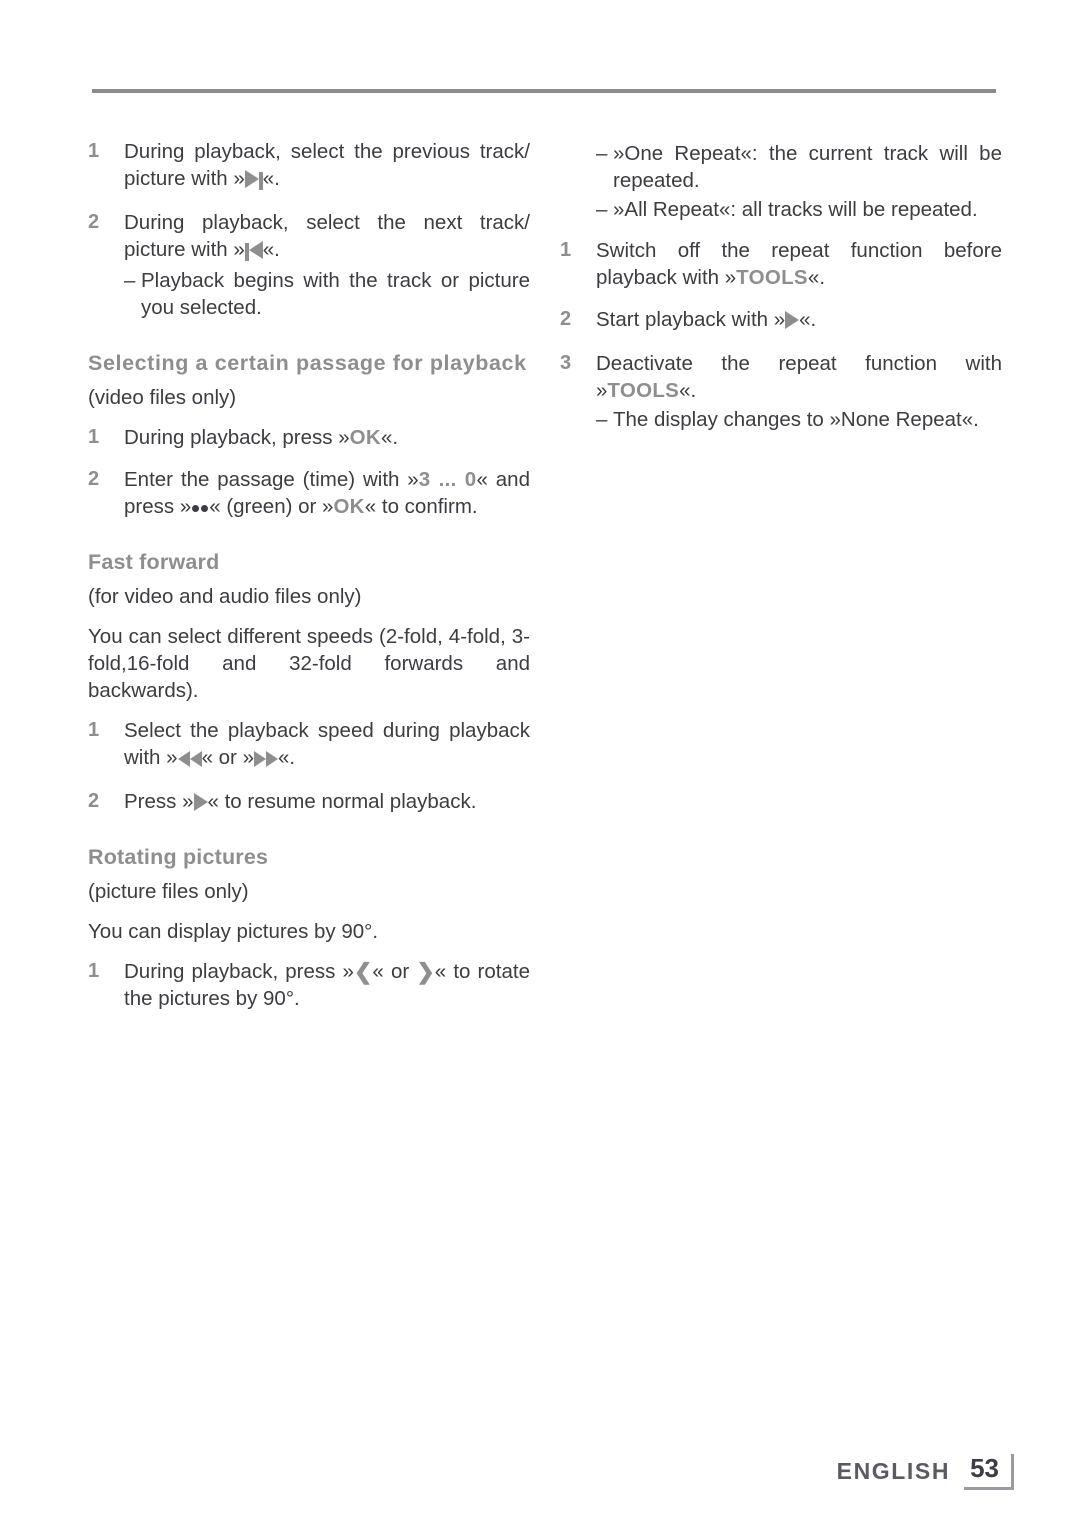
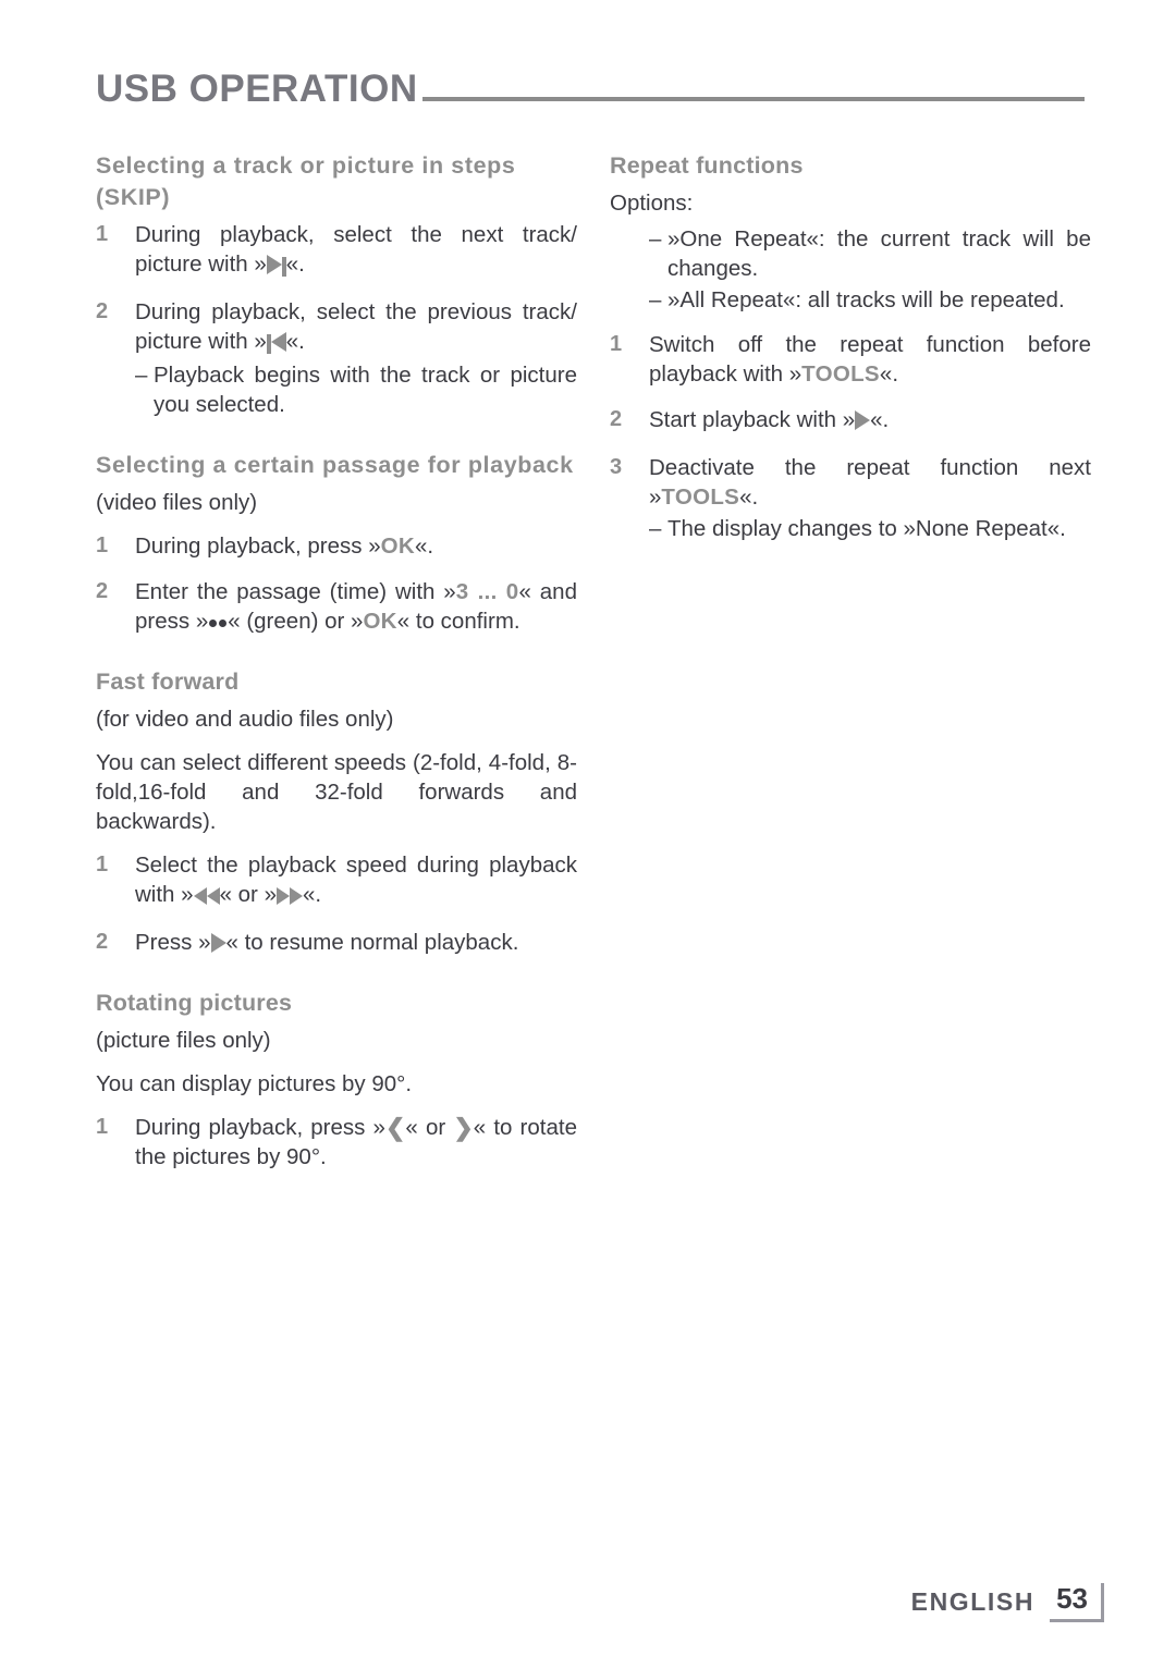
+ USB OPERATION
+ Selecting a track or picture in steps (SKIP)
  1
- During playback, select the previous track/ picture with » «.
+ During playback, select the next track/ picture with » «.
  2
- During playback, select the next track/ picture with » «.
+ During playback, select the previous track/ picture with » «.
  –
  Playback begins with the track or picture you selected.
  Selecting a certain passage for playback
  (video files only)
  1
  During playback, press »OK«.
  2
  Enter the passage (time) with »3 ... 0« and press » « (green) or »OK« to confirm.
  Fast forward
  (for video and audio files only)
- You can select different speeds (2-fold, 4-fold, 3-fold,16-fold and 32-fold forwards and backwards).
+ You can select different speeds (2-fold, 4-fold, 8-fold,16-fold and 32-fold forwards and backwards).
  1
  Select the playback speed during playback with » « or » «.
  2
  Press » « to resume normal playback.
  Rotating pictures
  (picture files only)
  You can display pictures by 90°.
  1
  During playback, press »❮« or ❯« to rotate the pictures by 90°.
+ Repeat functions
+ Options:
  –
- »One Repeat«: the current track will be repeated.
+ »One Repeat«: the current track will be changes.
  –
  »All Repeat«: all tracks will be repeated.
  1
  Switch off the repeat function before playback with »TOOLS«.
  2
  Start playback with » «.
  3
- Deactivate the repeat function with »TOOLS«.
+ Deactivate the repeat function next »TOOLS«.
  –
  The display changes to »None Repeat«.
  ENGLISH
  53
